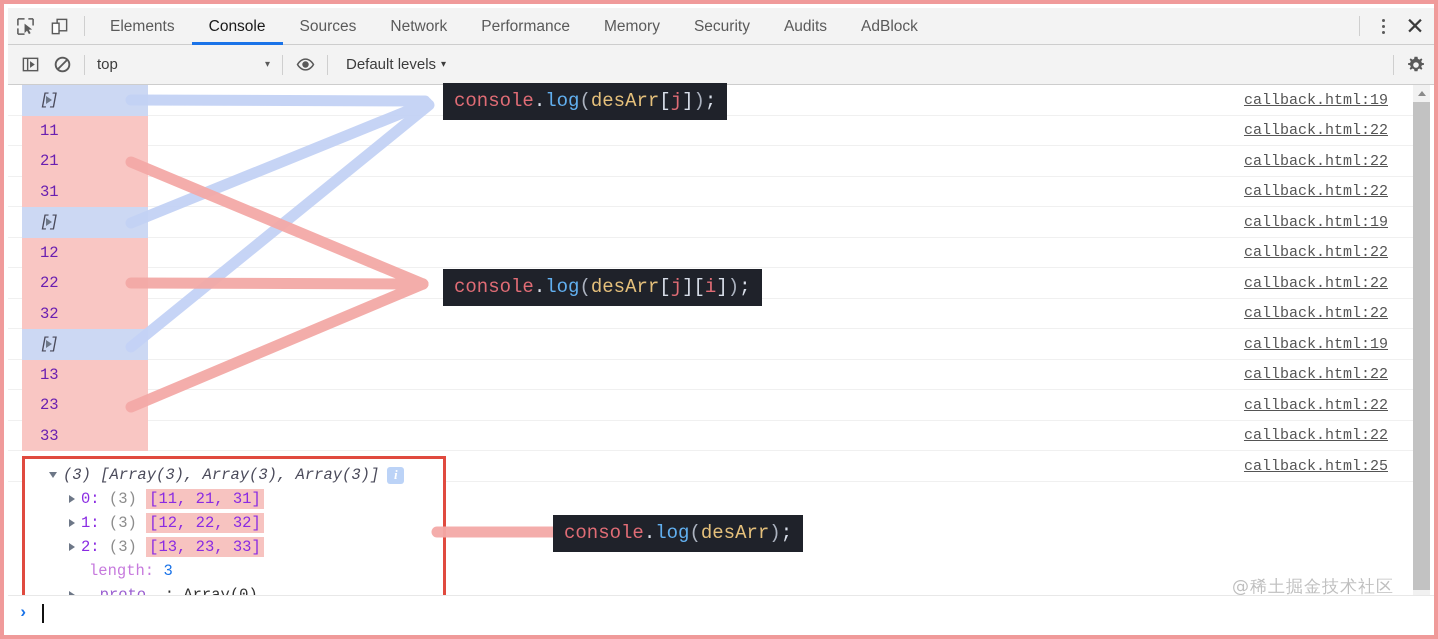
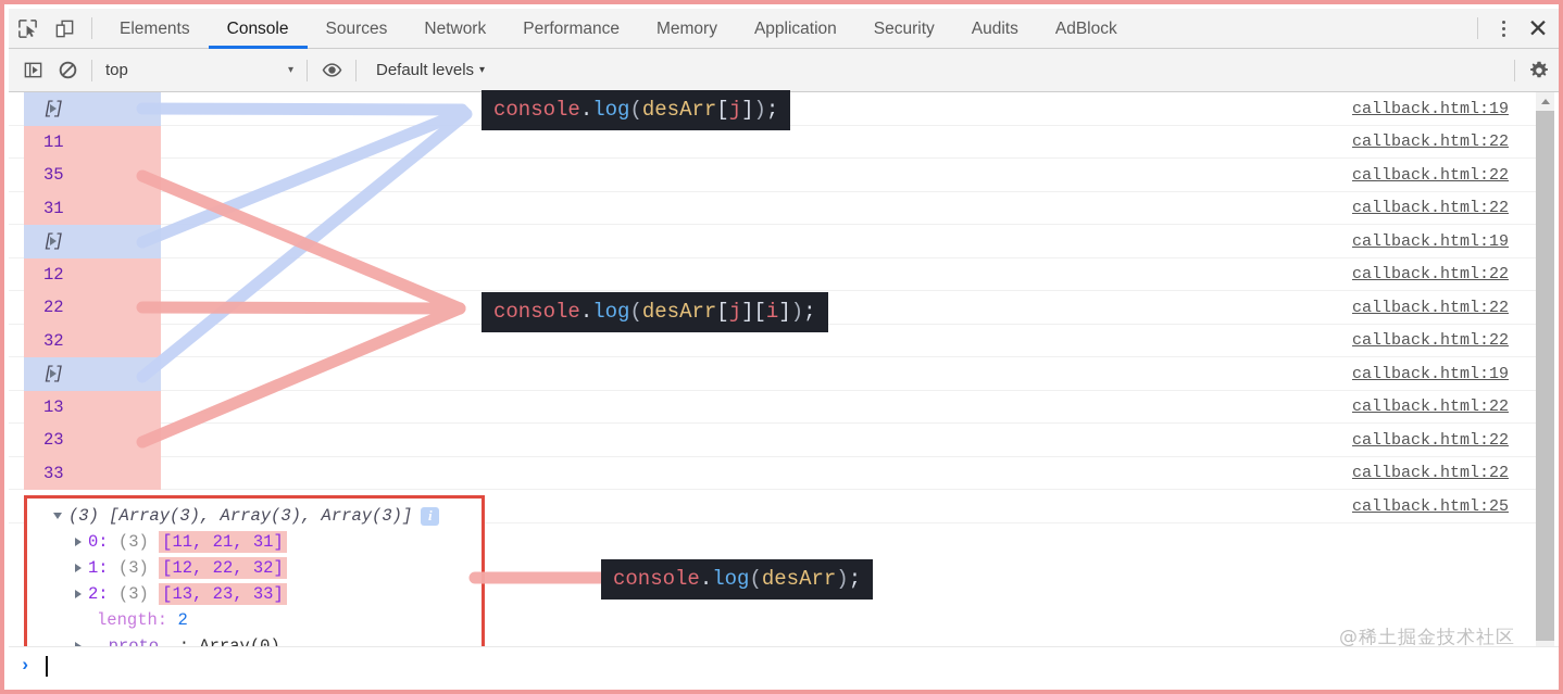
  Elements
  Console
  Sources
  Network
  Performance
  Memory
+ Application
  Security
  Audits
  AdBlock
  ✕
  top
  ▾
  Default levels
  ▾
  []
  callback.html:19
  11
  callback.html:22
- 21
+ 35
  callback.html:22
  31
  callback.html:22
  []
  callback.html:19
  12
  callback.html:22
  22
  callback.html:22
  32
  callback.html:22
  []
  callback.html:19
  13
  callback.html:22
  23
  callback.html:22
  33
  callback.html:22
  callback.html:25
  (3)
  [Array(3), Array(3), Array(3)]
  i
  0:
  (3)
  [11, 21, 31]
  1:
  (3)
  [12, 22, 32]
  2:
  (3)
  [13, 23, 33]
  length:
- 3
+ 2
  @稀土掘金技术社区
  ›
  console.log(desArr[j]);
  console.log(desArr[j][i]);
  console.log(desArr);
